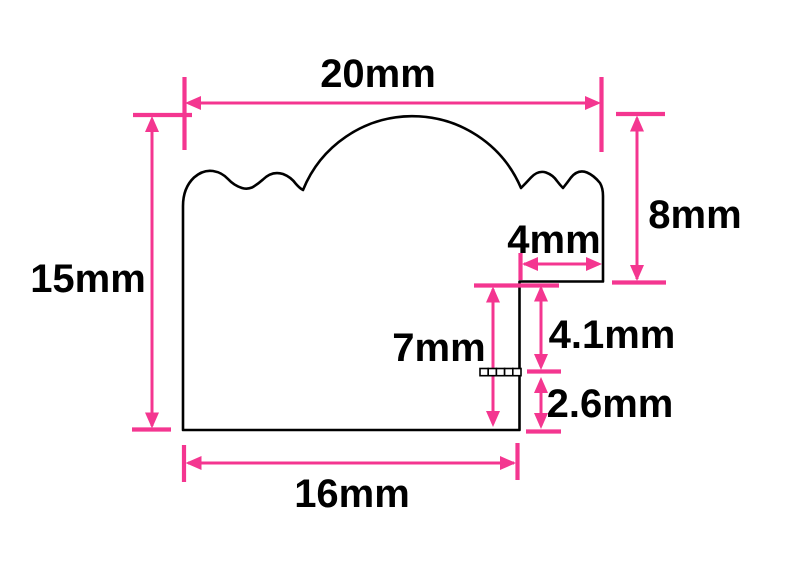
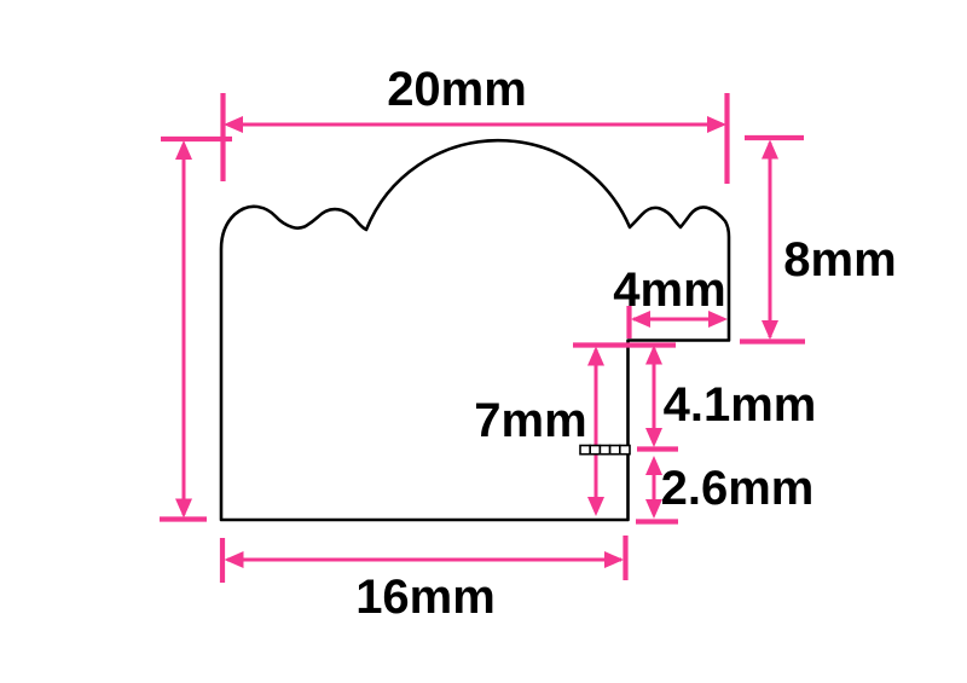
  20mm
- 15mm
  8mm
  4mm
  7mm
  4.1mm
  2.6mm
  16mm
